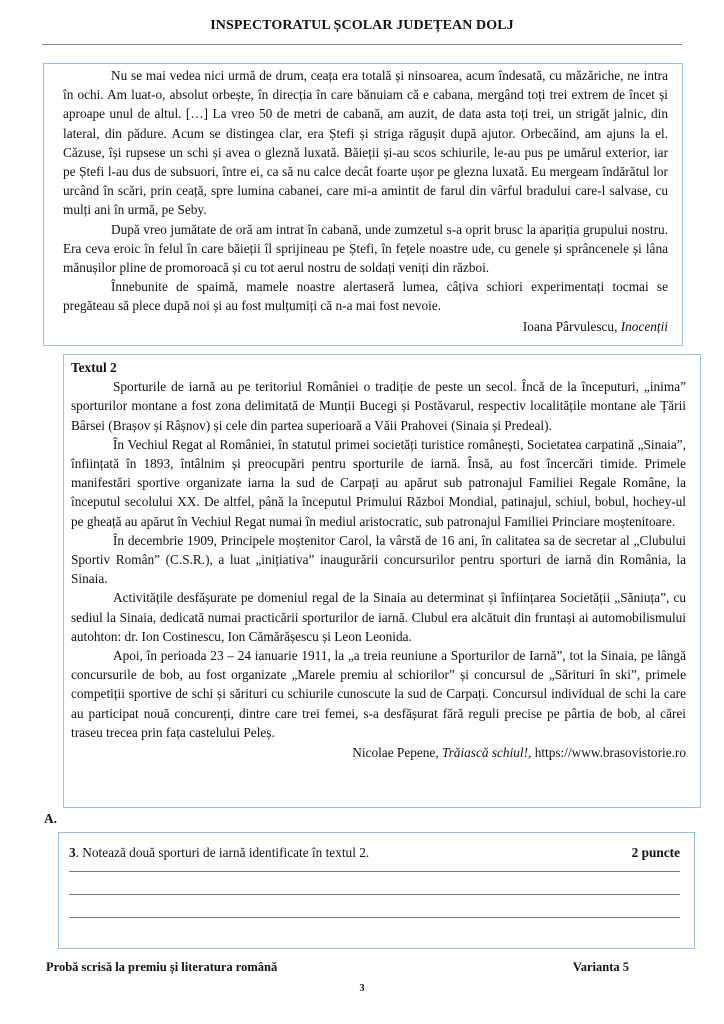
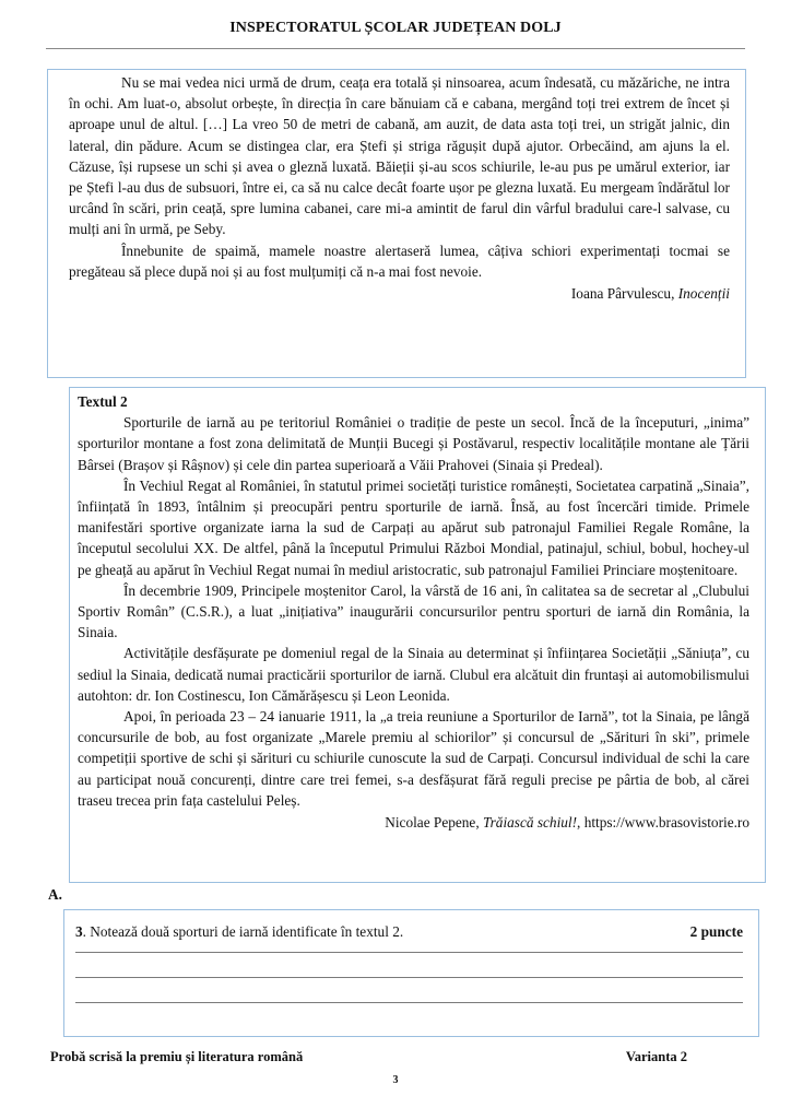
  INSPECTORATUL ȘCOLAR JUDEȚEAN DOLJ
  Nu se mai vedea nici urmă de drum, ceața era totală și ninsoarea, acum îndesată, cu măzăriche, ne intra în ochi. Am luat-o, absolut orbește, în direcția în care bănuiam că e cabana, mergând toți trei extrem de încet și aproape unul de altul. […] La vreo 50 de metri de cabană, am auzit, de data asta toți trei, un strigăt jalnic, din lateral, din pădure. Acum se distingea clar, era Ștefi și striga răgușit după ajutor. Orbecăind, am ajuns la el. Căzuse, își rupsese un schi și avea o gleznă luxată. Băieții și-au scos schiurile, le-au pus pe umărul exterior, iar pe Ștefi l-au dus de subsuori, între ei, ca să nu calce decât foarte ușor pe glezna luxată. Eu mergeam îndărătul lor urcând în scări, prin ceață, spre lumina cabanei, care mi-a amintit de farul din vârful bradului care-l salvase, cu mulți ani în urmă, pe Seby.
- După vreo jumătate de oră am intrat în cabană, unde zumzetul s-a oprit brusc la apariția grupului nostru. Era ceva eroic în felul în care băieții îl sprijineau pe Ștefi, în fețele noastre ude, cu genele și sprâncenele și lâna mănușilor pline de promoroacă și cu tot aerul nostru de soldați veniți din război.
  Înnebunite de spaimă, mamele noastre alertaseră lumea, câțiva schiori experimentați tocmai se pregăteau să plece după noi și au fost mulțumiți că n-a mai fost nevoie.
  Ioana Pârvulescu, Inocenții
  Textul 2
  Sporturile de iarnă au pe teritoriul României o tradiție de peste un secol. Încă de la începuturi, „inima” sporturilor montane a fost zona delimitată de Munții Bucegi și Postăvarul, respectiv localitățile montane ale Țării Bârsei (Brașov și Râșnov) și cele din partea superioară a Văii Prahovei (Sinaia și Predeal).
  În Vechiul Regat al României, în statutul primei societăți turistice românești, Societatea carpatină „Sinaia”, înființată în 1893, întâlnim și preocupări pentru sporturile de iarnă. Însă, au fost încercări timide. Primele manifestări sportive organizate iarna la sud de Carpați au apărut sub patronajul Familiei Regale Române, la începutul secolului XX. De altfel, până la începutul Primului Război Mondial, patinajul, schiul, bobul, hochey-ul pe gheață au apărut în Vechiul Regat numai în mediul aristocratic, sub patronajul Familiei Princiare moștenitoare.
  În decembrie 1909, Principele moștenitor Carol, la vârstă de 16 ani, în calitatea sa de secretar al „Clubului Sportiv Român” (C.S.R.), a luat „inițiativa” inaugurării concursurilor pentru sporturi de iarnă din România, la Sinaia.
  Activitățile desfășurate pe domeniul regal de la Sinaia au determinat și înființarea Societății „Săniuța”, cu sediul la Sinaia, dedicată numai practicării sporturilor de iarnă. Clubul era alcătuit din fruntași ai automobilismului autohton: dr. Ion Costinescu, Ion Cămărășescu și Leon Leonida.
  Apoi, în perioada 23 – 24 ianuarie 1911, la „a treia reuniune a Sporturilor de Iarnă”, tot la Sinaia, pe lângă concursurile de bob, au fost organizate „Marele premiu al schiorilor” și concursul de „Sărituri în ski”, primele competiții sportive de schi și sărituri cu schiurile cunoscute la sud de Carpați. Concursul individual de schi la care au participat nouă concurenți, dintre care trei femei, s-a desfășurat fără reguli precise pe pârtia de bob, al cărei traseu trecea prin fața castelului Peleș.
  Nicolae Pepene, Trăiască schiul!, https://www.brasovistorie.ro
  A.
  3. Notează două sporturi de iarnă identificate în textul 2.
  2 puncte
  Probă scrisă la premiu și literatura română
- Varianta 5
+ Varianta 2
  3
